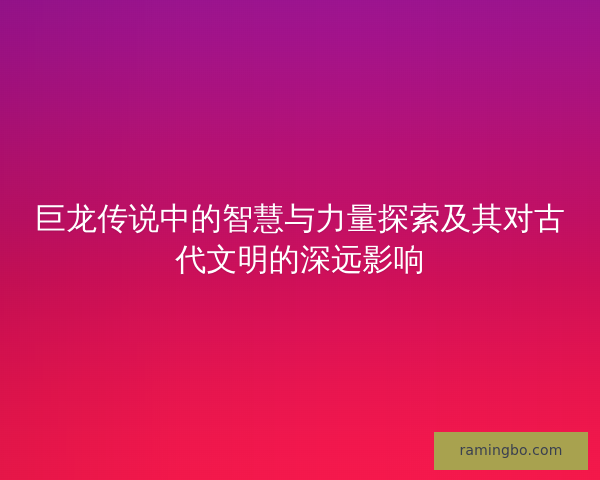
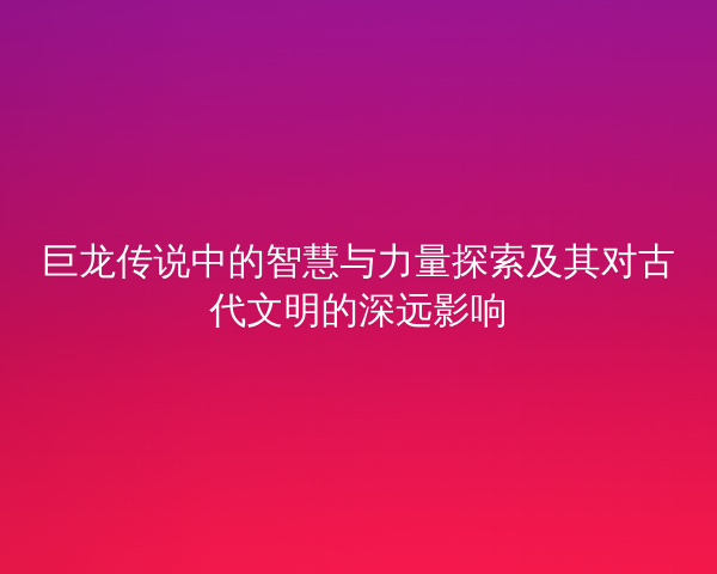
  巨龙传说中的智慧与力量探索及其对古代文明的深远影响
- ramingbo.com
